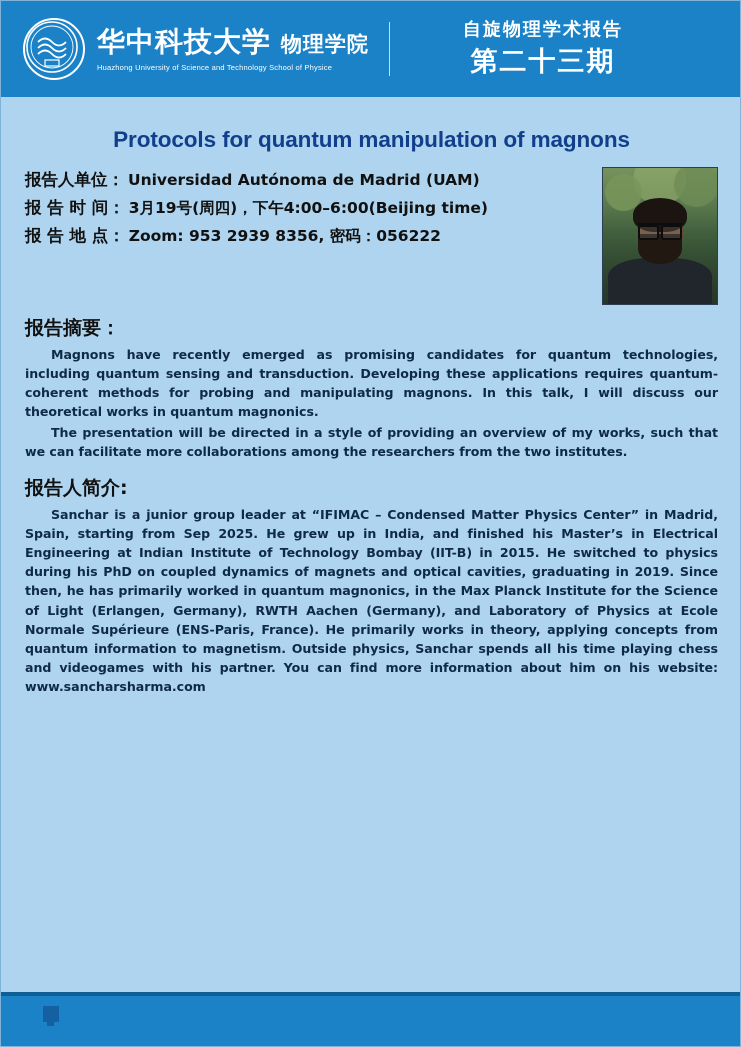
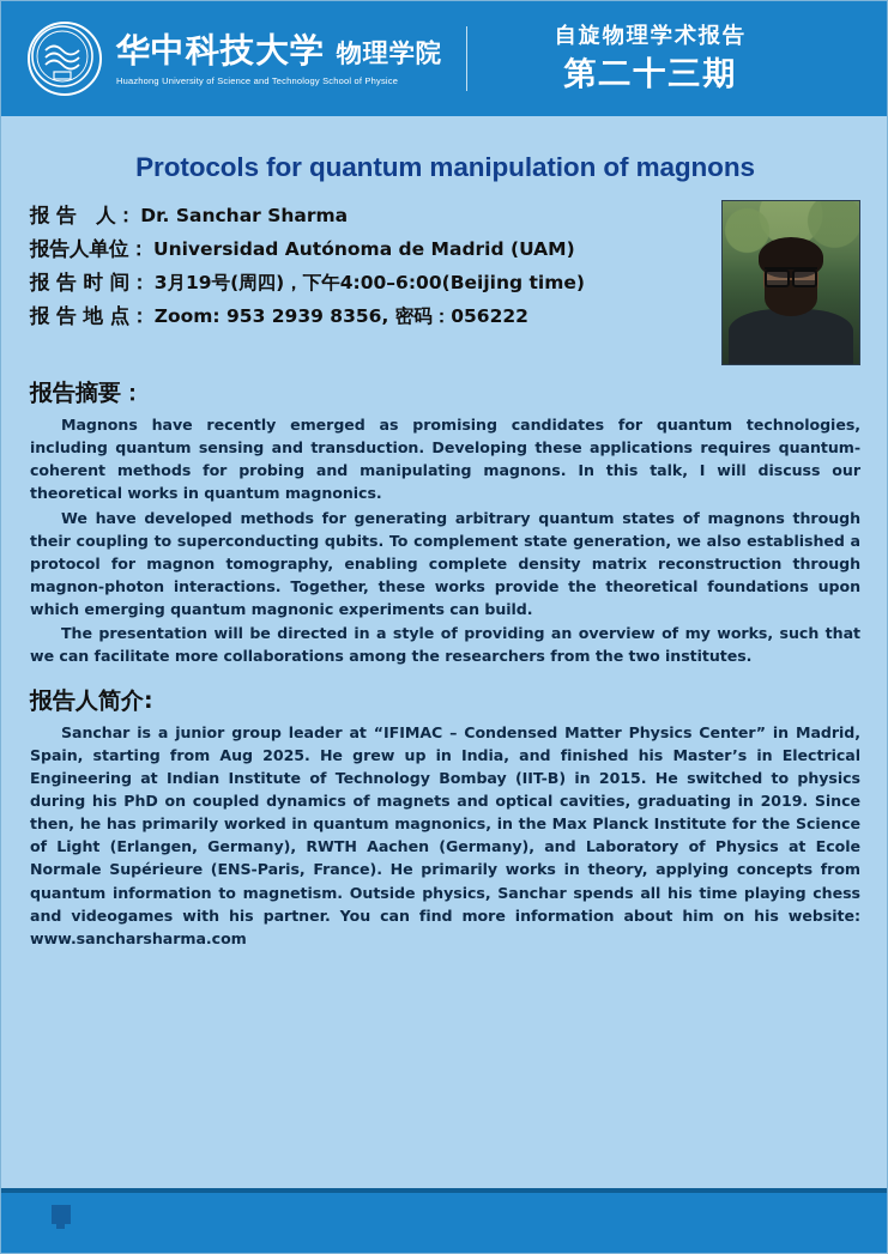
  华中科技大学
  物理学院
  Huazhong University of Science and Technology School of Physice
  自旋物理学术报告
  第二十三期
  Protocols for quantum manipulation of magnons
+ 报 告 人：
+ Dr. Sanchar Sharma
  报告人单位：
  Universidad Autónoma de Madrid (UAM)
  报 告 时 间：
  3月19号(周四)，下午4:00–6:00(Beijing time)
  报 告 地 点：
  Zoom: 953 2939 8356, 密码：056222
  报告摘要：
  Magnons have recently emerged as promising candidates for quantum technologies, including quantum sensing and transduction. Developing these applications requires quantum-coherent methods for probing and manipulating magnons. In this talk, I will discuss our theoretical works in quantum magnonics.
+ We have developed methods for generating arbitrary quantum states of magnons through their coupling to superconducting qubits. To complement state generation, we also established a protocol for magnon tomography, enabling complete density matrix reconstruction through magnon-photon interactions. Together, these works provide the theoretical foundations upon which emerging quantum magnonic experiments can build.
  The presentation will be directed in a style of providing an overview of my works, such that we can facilitate more collaborations among the researchers from the two institutes.
  报告人简介:
- Sanchar is a junior group leader at “IFIMAC – Condensed Matter Physics Center” in Madrid, Spain, starting from Sep 2025. He grew up in India, and finished his Master’s in Electrical Engineering at Indian Institute of Technology Bombay (IIT-B) in 2015. He switched to physics during his PhD on coupled dynamics of magnets and optical cavities, graduating in 2019. Since then, he has primarily worked in quantum magnonics, in the Max Planck Institute for the Science of Light (Erlangen, Germany), RWTH Aachen (Germany), and Laboratory of Physics at Ecole Normale Supérieure (ENS-Paris, France). He primarily works in theory, applying concepts from quantum information to magnetism. Outside physics, Sanchar spends all his time playing chess and videogames with his partner. You can find more information about him on his website: www.sancharsharma.com
+ Sanchar is a junior group leader at “IFIMAC – Condensed Matter Physics Center” in Madrid, Spain, starting from Aug 2025. He grew up in India, and finished his Master’s in Electrical Engineering at Indian Institute of Technology Bombay (IIT-B) in 2015. He switched to physics during his PhD on coupled dynamics of magnets and optical cavities, graduating in 2019. Since then, he has primarily worked in quantum magnonics, in the Max Planck Institute for the Science of Light (Erlangen, Germany), RWTH Aachen (Germany), and Laboratory of Physics at Ecole Normale Supérieure (ENS-Paris, France). He primarily works in theory, applying concepts from quantum information to magnetism. Outside physics, Sanchar spends all his time playing chess and videogames with his partner. You can find more information about him on his website: www.sancharsharma.com
